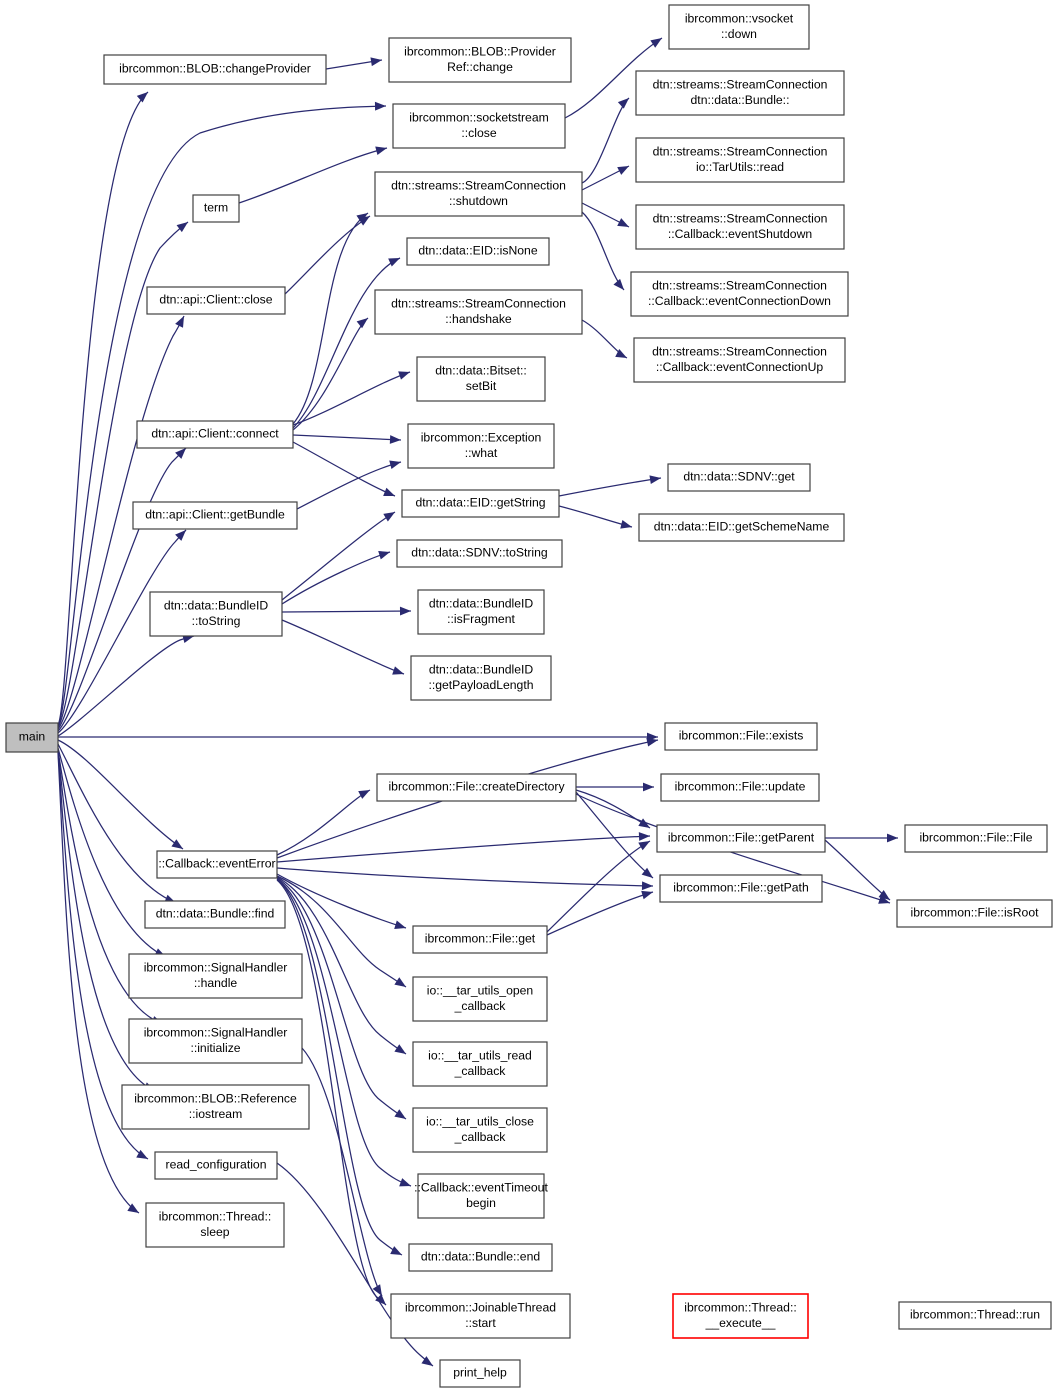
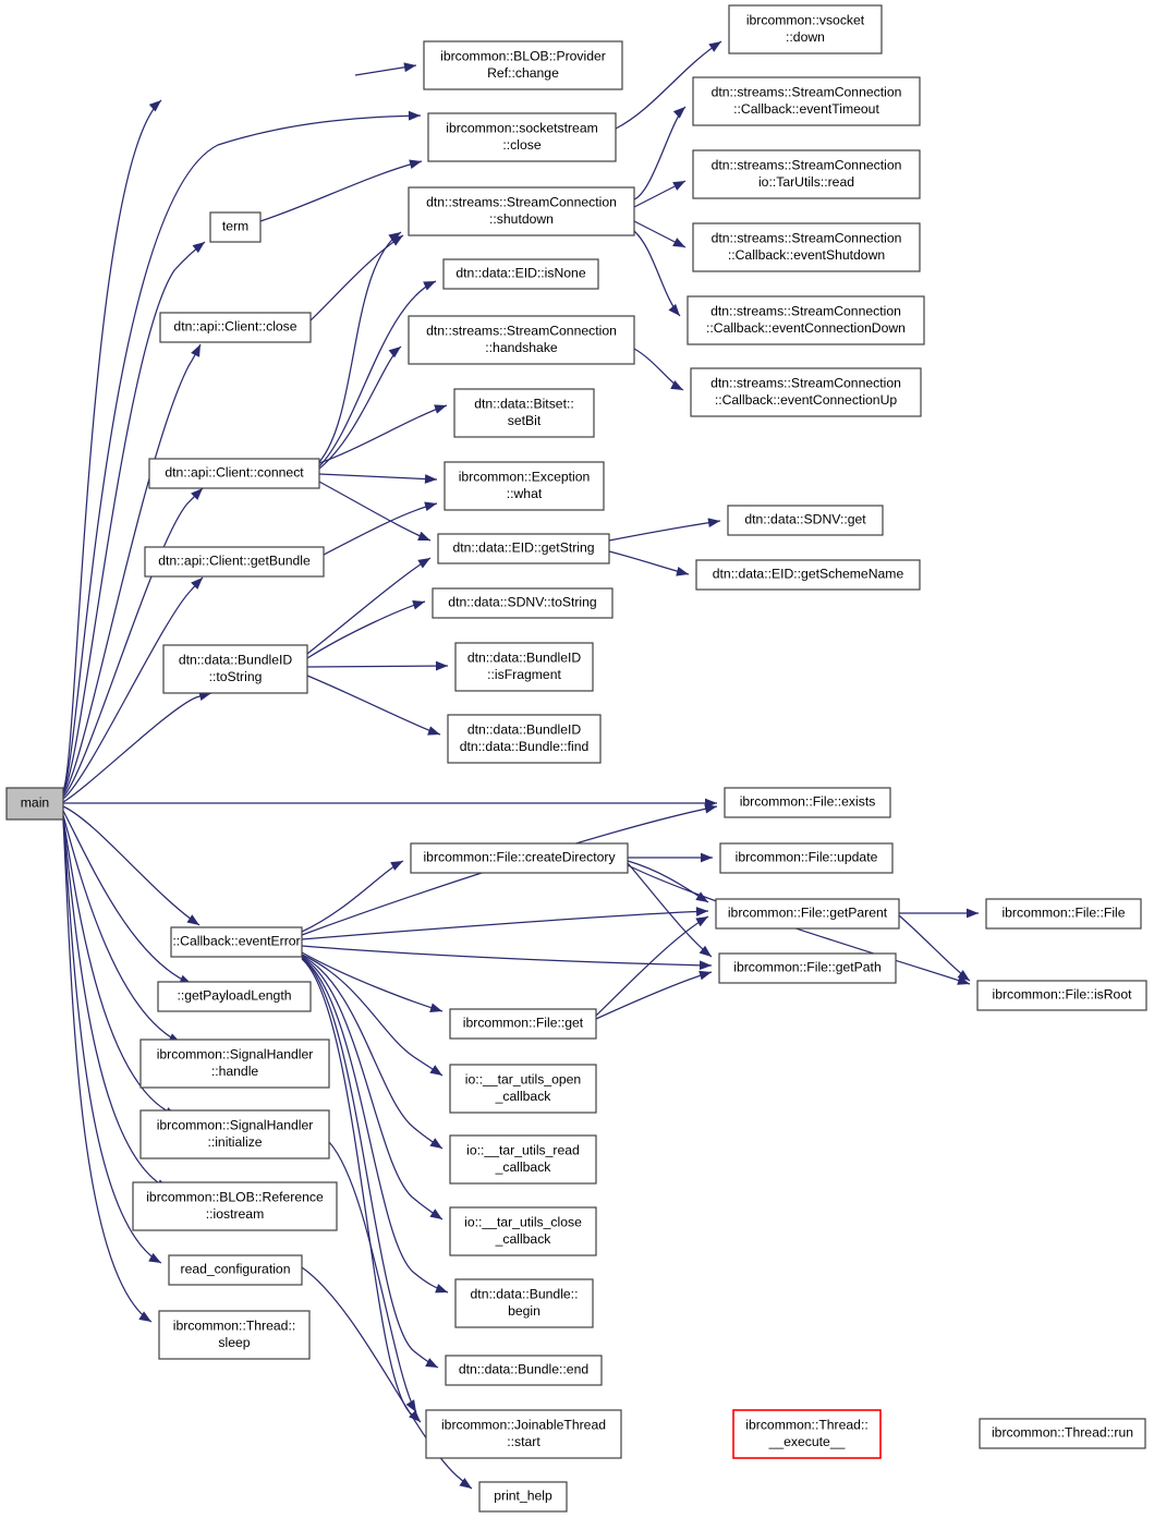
  main
- ibrcommon::BLOB::changeProvider
  ibrcommon::BLOB::Provider
  Ref::change
  ibrcommon::vsocket
  ::down
  ibrcommon::socketstream
  ::close
  dtn::streams::StreamConnection
- dtn::data::Bundle::
+ ::Callback::eventTimeout
  dtn::streams::StreamConnection
  io::TarUtils::read
  term
  dtn::streams::StreamConnection
  ::shutdown
  dtn::streams::StreamConnection
  ::Callback::eventShutdown
  dtn::api::Client::close
  dtn::data::EID::isNone
  dtn::streams::StreamConnection
  ::Callback::eventConnectionDown
  dtn::streams::StreamConnection
  ::handshake
  dtn::streams::StreamConnection
  ::Callback::eventConnectionUp
  dtn::data::Bitset::
  setBit
  dtn::api::Client::connect
  ibrcommon::Exception
  ::what
  dtn::data::EID::getString
  dtn::data::SDNV::get
  dtn::api::Client::getBundle
  dtn::data::EID::getSchemeName
  dtn::data::SDNV::toString
  dtn::data::BundleID
  ::toString
  dtn::data::BundleID
  ::isFragment
  dtn::data::BundleID
- ::getPayloadLength
+ dtn::data::Bundle::find
  ibrcommon::File::exists
  ibrcommon::File::createDirectory
  ibrcommon::File::update
  ibrcommon::File::getParent
  ibrcommon::File::File
  ::Callback::eventError
  ibrcommon::File::getPath
  ibrcommon::File::isRoot
- dtn::data::Bundle::find
+ ::getPayloadLength
  ibrcommon::File::get
  ibrcommon::SignalHandler
  ::handle
  io::__tar_utils_open
  _callback
  ibrcommon::SignalHandler
  ::initialize
  io::__tar_utils_read
  _callback
  ibrcommon::BLOB::Reference
  ::iostream
  io::__tar_utils_close
  _callback
- ::Callback::eventTimeout
+ dtn::data::Bundle::
  begin
  read_configuration
  ibrcommon::Thread::
  sleep
  dtn::data::Bundle::end
  ibrcommon::JoinableThread
  ::start
  ibrcommon::Thread::
  __execute__
  ibrcommon::Thread::run
  print_help
